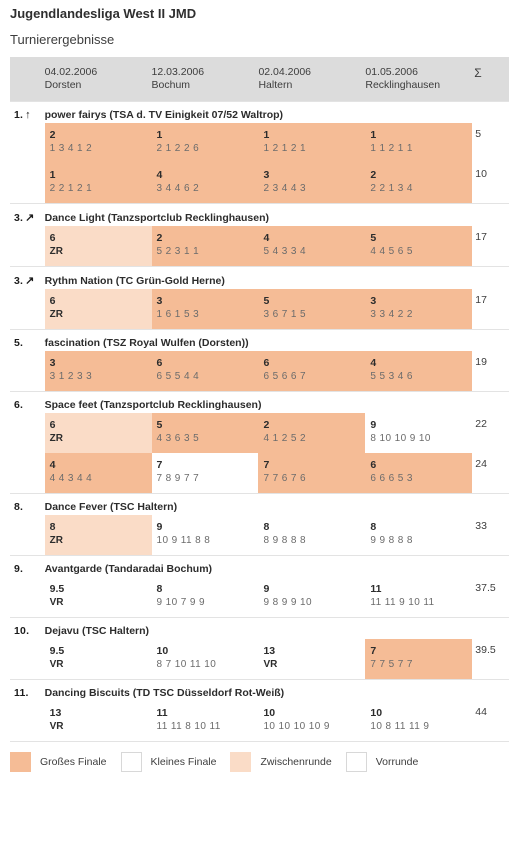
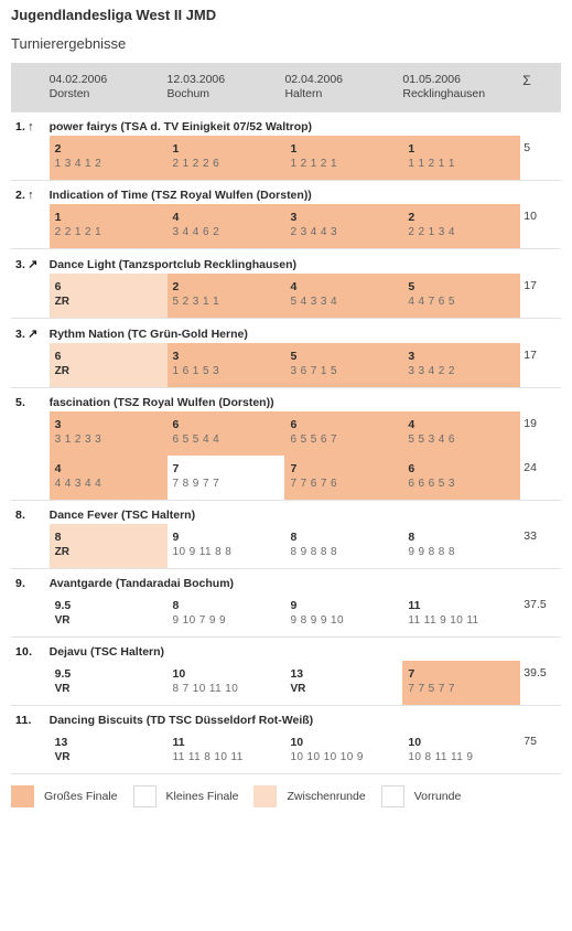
  Jugendlandesliga West II JMD
  Turnierergebnisse
  	04.02.2006 Dorsten	12.03.2006 Bochum	02.04.2006 Haltern	01.05.2006 Recklinghausen	Σ
  1. ↑	power fairys (TSA d. TV Einigkeit 07/52 Waltrop)
  	21 3 4 1 2	12 1 2 2 6	11 2 1 2 1	11 1 2 1 1	5
+ 2. ↑	Indication of Time (TSZ Royal Wulfen (Dorsten))
  	12 2 1 2 1	43 4 4 6 2	32 3 4 4 3	22 2 1 3 4	10
  3. ↗	Dance Light (Tanzsportclub Recklinghausen)
- 	6ZR	25 2 3 1 1	45 4 3 3 4	54 4 5 6 5	17
+ 	6ZR	25 2 3 1 1	45 4 3 3 4	54 4 7 6 5	17
  3. ↗	Rythm Nation (TC Grün-Gold Herne)
  	6ZR	31 6 1 5 3	53 6 7 1 5	33 3 4 2 2	17
  5.	fascination (TSZ Royal Wulfen (Dorsten))
- 	33 1 2 3 3	66 5 5 4 4	66 5 6 6 7	45 5 3 4 6	19
+ 	33 1 2 3 3	66 5 5 4 4	66 5 5 6 7	45 5 3 4 6	19
- 6.	Space feet (Tanzsportclub Recklinghausen)
- 	6ZR	54 3 6 3 5	24 1 2 5 2	98 10 10 9 10	22
  	44 4 3 4 4	77 8 9 7 7	77 7 6 7 6	66 6 6 5 3	24
  8.	Dance Fever (TSC Haltern)
  	8ZR	910 9 11 8 8	88 9 8 8 8	89 9 8 8 8	33
  9.	Avantgarde (Tandaradai Bochum)
  	9.5VR	89 10 7 9 9	99 8 9 9 10	1111 11 9 10 11	37.5
  10.	Dejavu (TSC Haltern)
  	9.5VR	108 7 10 11 10	13VR	77 7 5 7 7	39.5
  11.	Dancing Biscuits (TD TSC Düsseldorf Rot-Weiß)
- 	13VR	1111 11 8 10 11	1010 10 10 10 9	1010 8 11 11 9	44
+ 	13VR	1111 11 8 10 11	1010 10 10 10 9	1010 8 11 11 9	75
  Großes Finale
  Kleines Finale
  Zwischenrunde
  Vorrunde
